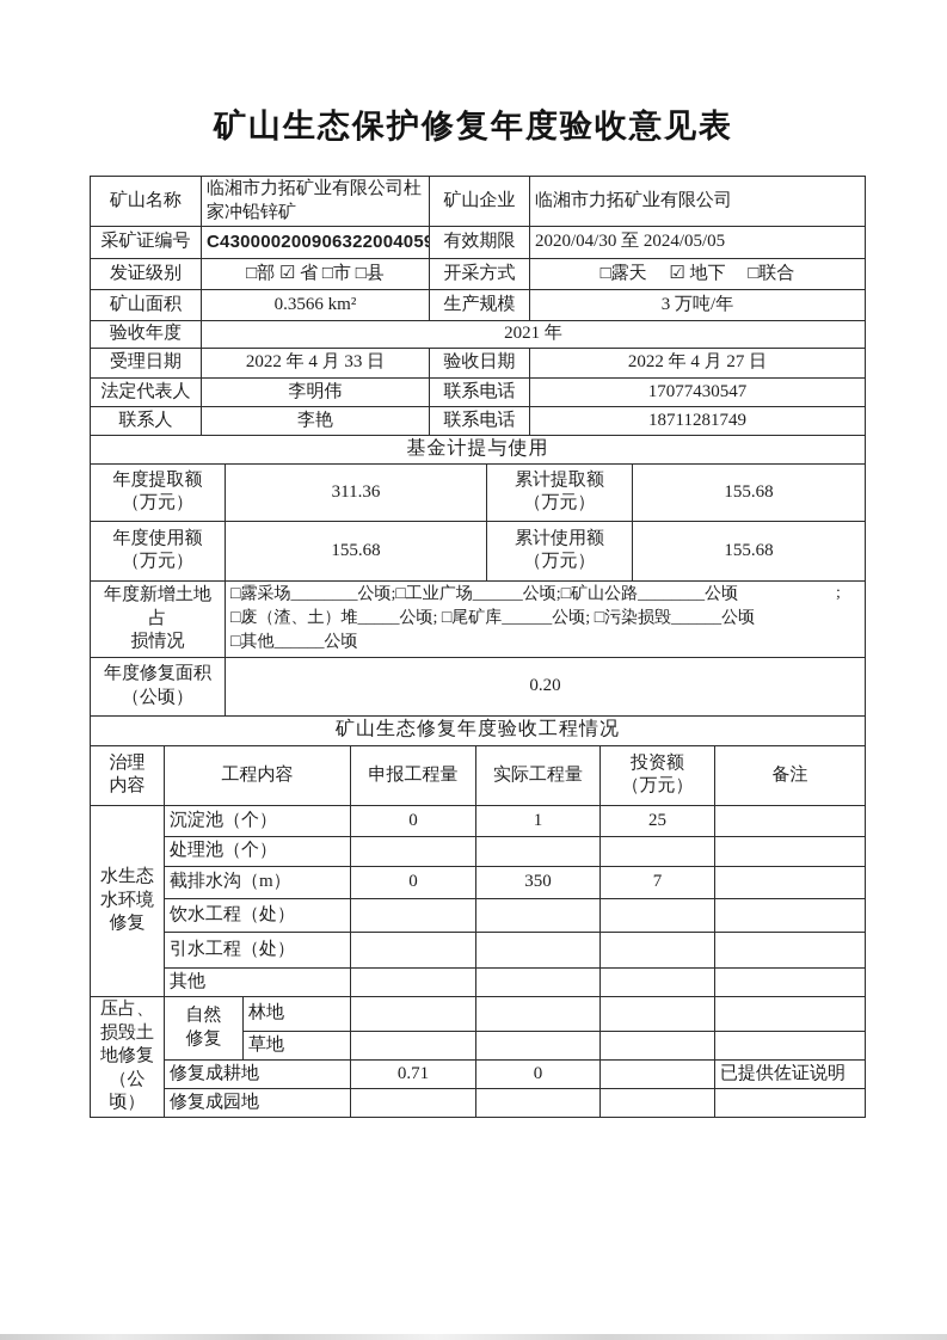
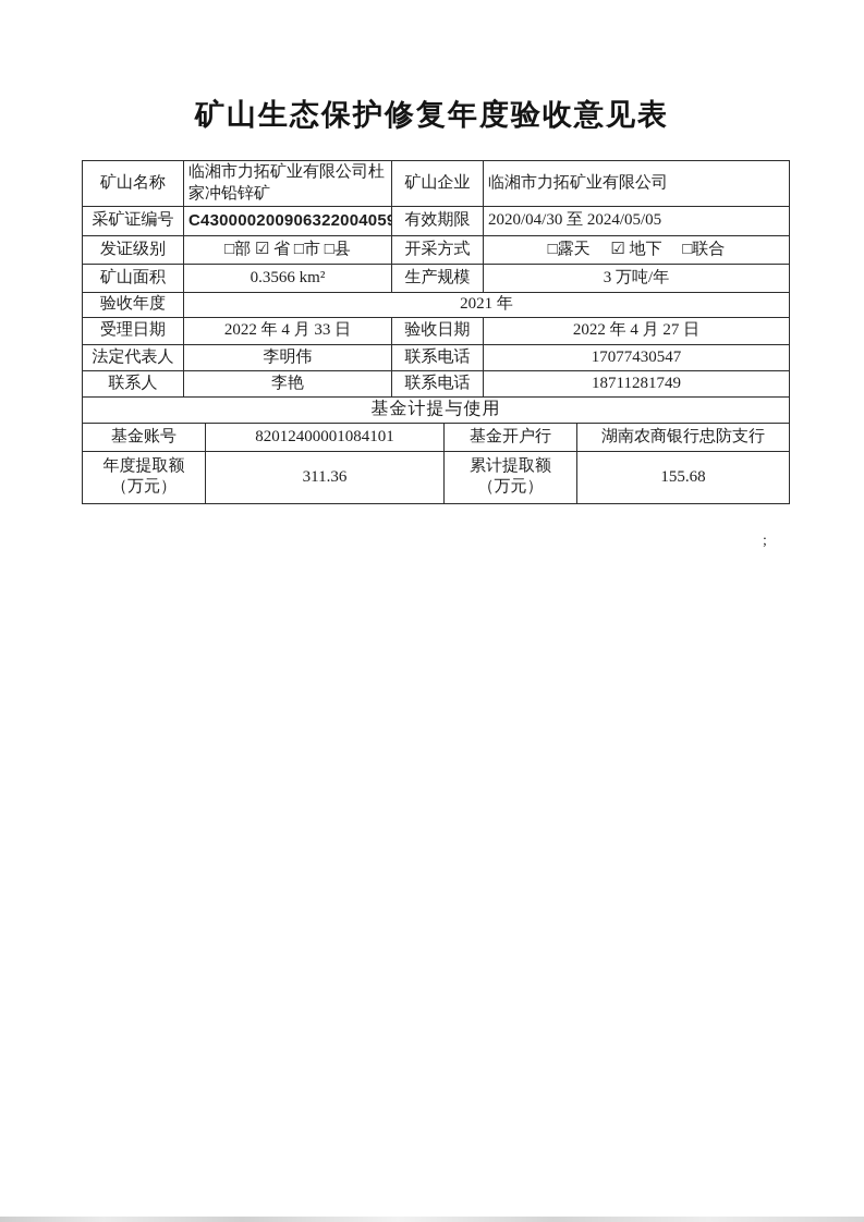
  矿山生态保护修复年度验收意见表
  矿山名称	临湘市力拓矿业有限公司杜 家冲铅锌矿	矿山企业	临湘市力拓矿业有限公司
  采矿证编号	C430000200906322004059	有效期限	2020/04/30 至 2024/05/05
  发证级别	□部 ☑ 省 □市 □县	开采方式	□露天 ☑ 地下 □联合
  矿山面积	0.3566 km²	生产规模	3 万吨/年
  验收年度	2021 年
  受理日期	2022 年 4 月 33 日	验收日期	2022 年 4 月 27 日
  法定代表人	李明伟	联系电话	17077430547
  联系人	李艳	联系电话	18711281749
  基金计提与使用
+ 基金账号	82012400001084101	基金开户行	湖南农商银行忠防支行
  年度提取额 （万元）	311.36	累计提取额 （万元）	155.68
- 年度使用额 （万元）	155.68	累计使用额 （万元）	155.68
- 年度新增土地占 损情况	□露采场________公顷;□工业广场______公顷;□矿山公路________公顷 □废（渣、土）堆_____公顷; □尾矿库______公顷; □污染损毁______公顷 □其他______公顷
- 年度修复面积 （公顷）	0.20
- 矿山生态修复年度验收工程情况
- 治理 内容	工程内容	申报工程量	实际工程量	投资额 （万元）	备注
- 水生态 水环境 修复	沉淀池（个）	0	1	25
- 处理池（个）
- 截排水沟（m）	0	350	7
- 饮水工程（处）
- 引水工程（处）
- 其他
- 压占、 损毁土 地修复 （公顷）	自然 修复	林地
- 草地
- 修复成耕地	0.71	0		已提供佐证说明
- 修复成园地
  ;
